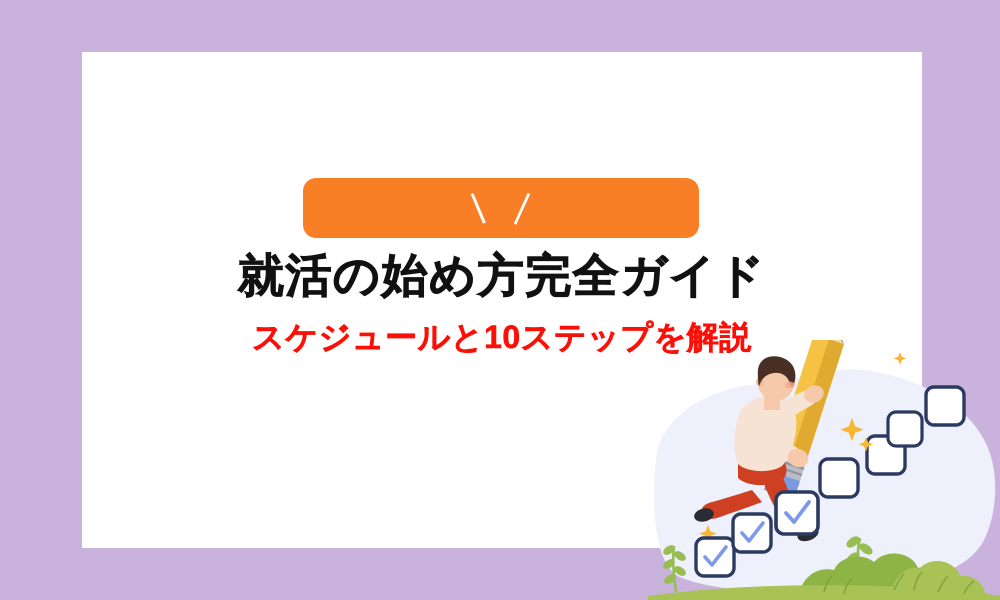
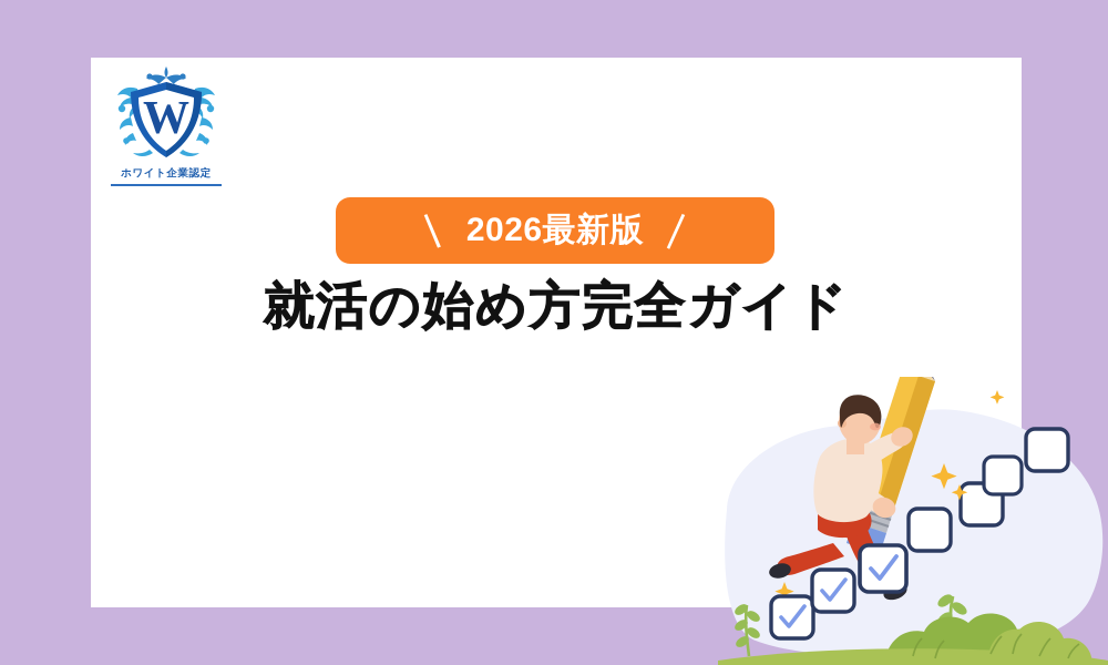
+ W
+ ホワイト企業認定
+ 2026最新版
  就活の始め方完全ガイド
- スケジュールと10ステップを解説
